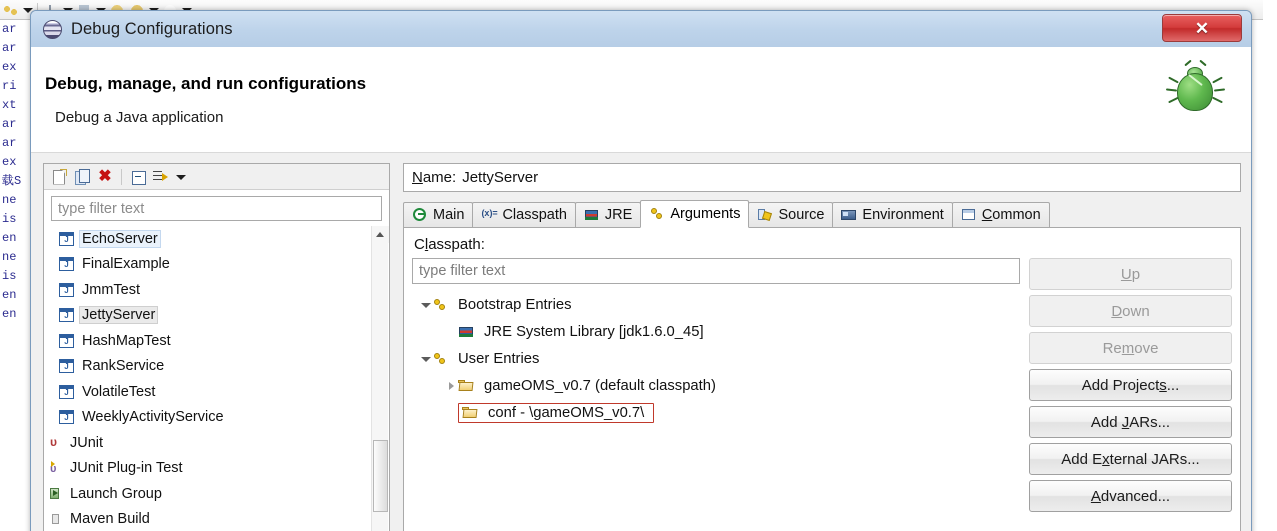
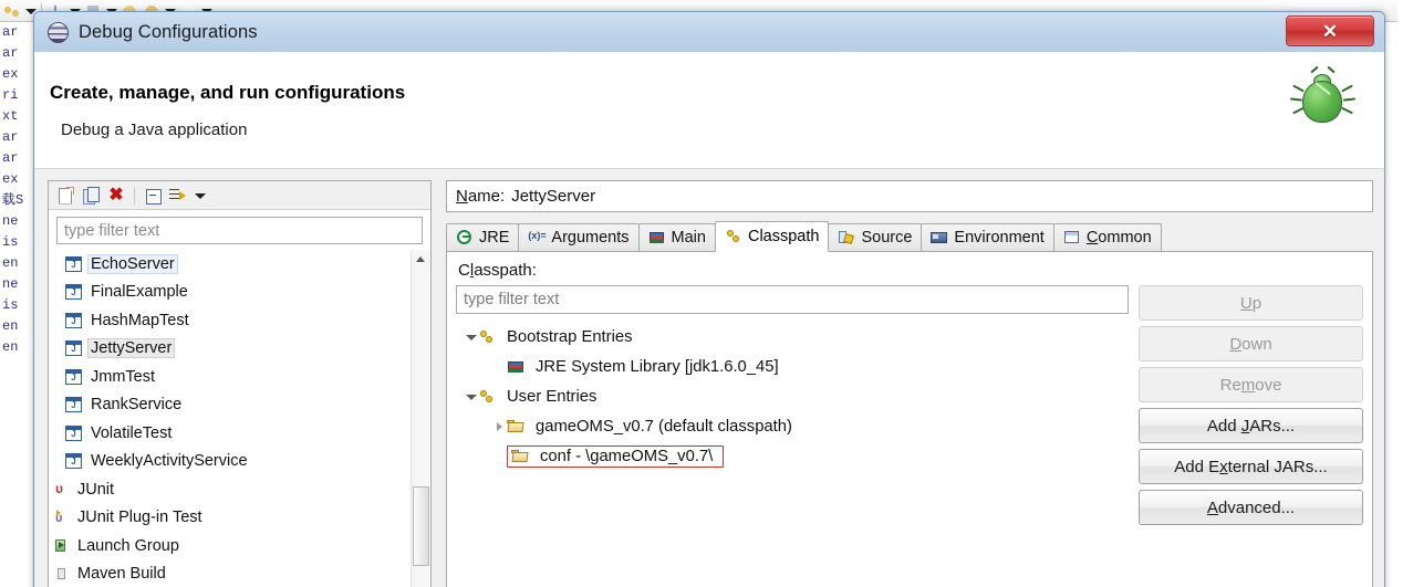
  ar
  ar
  ex
  ri
  xt
  ar
  ar
  ex
  载S
  ne
  is
  en
  ne
  is
  en
  en
  Debug Configurations
  ✕
- Debug, manage, and run configurations
+ Create, manage, and run configurations
  Debug a Java application
  ✖
  type filter text
  EchoServer
  FinalExample
- JmmTest
+ HashMapTest
  JettyServer
- HashMapTest
+ JmmTest
  RankService
  VolatileTest
  WeeklyActivityService
  JUnit
  JUnit Plug-in Test
  Launch Group
  Maven Build
  Name:
  JettyServer
- Main
+ JRE
- Classpath
+ Arguments
- JRE
+ Main
- Arguments
+ Classpath
  Source
  Environment
  Common
  Classpath:
  type filter text
  Bootstrap Entries
  JRE System Library [jdk1.6.0_45]
  User Entries
  gameOMS_v0.7 (default classpath)
  conf - \gameOMS_v0.7\
  Up
  Down
  Remove
- Add Projects...
  Add JARs...
  Add External JARs...
  Advanced...
